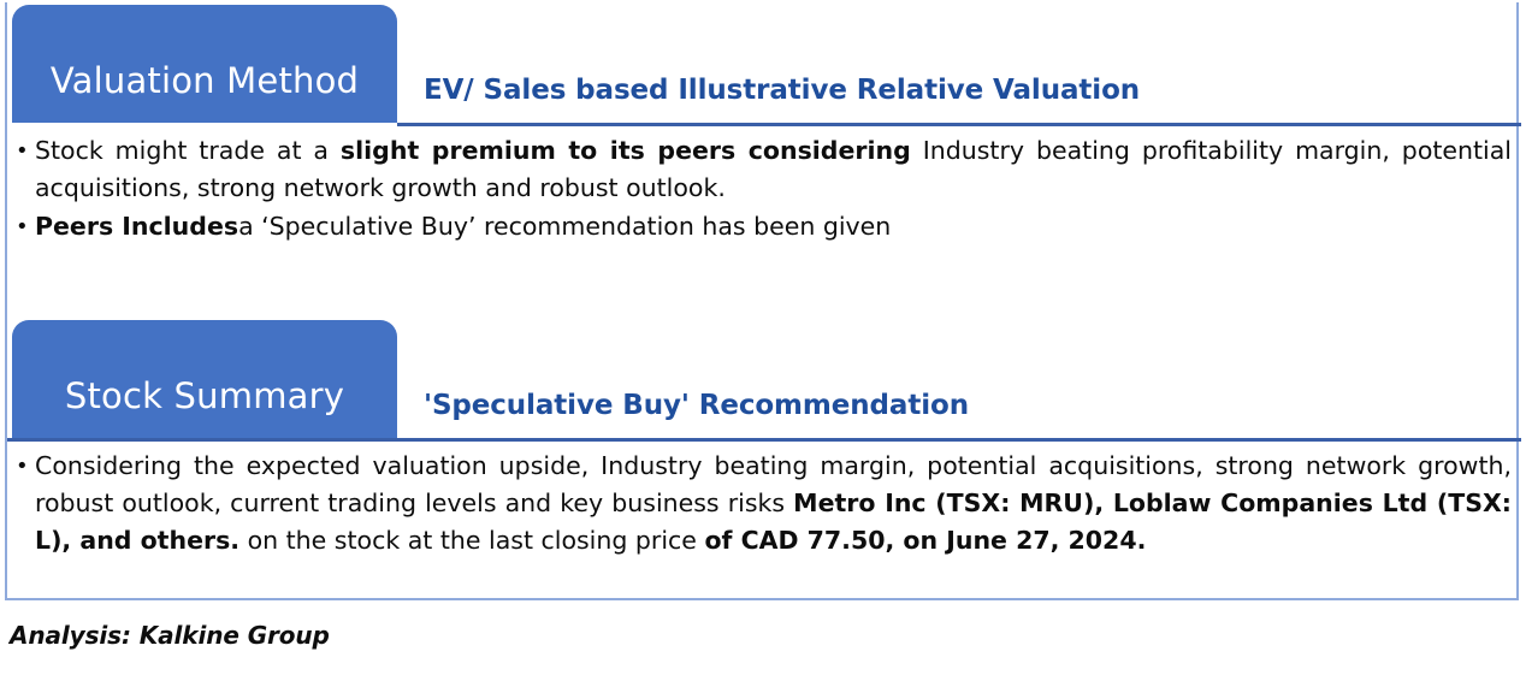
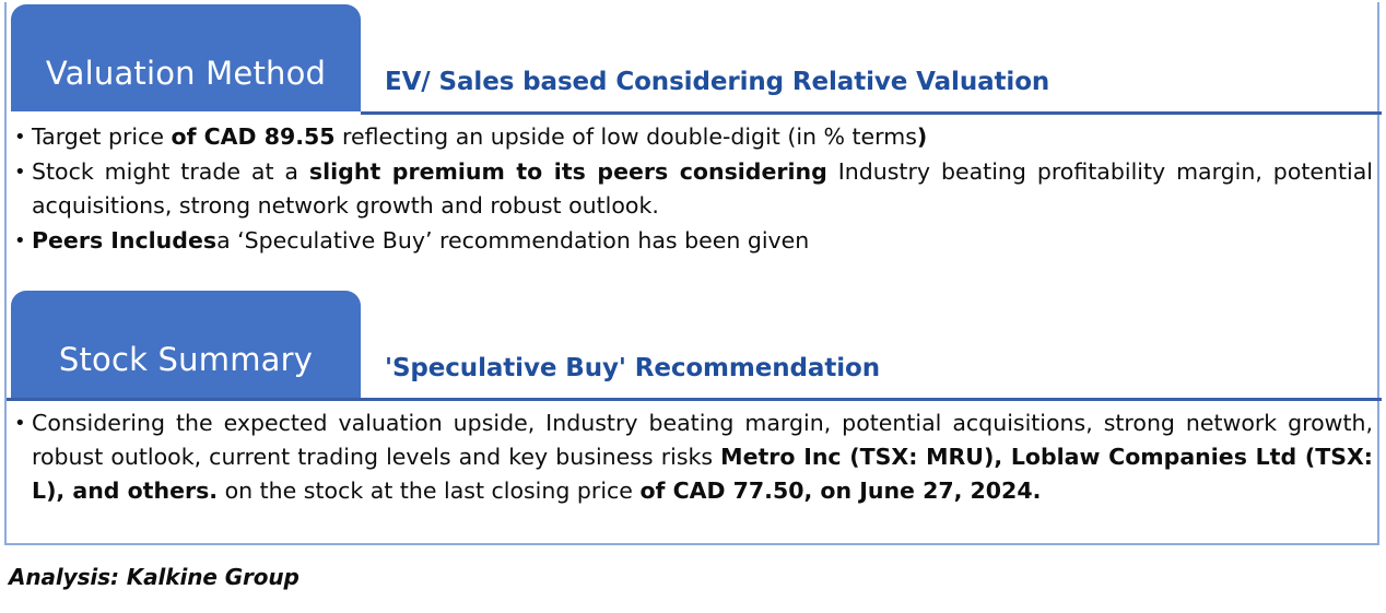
  Valuation Method
- EV/ Sales based Illustrative Relative Valuation
+ EV/ Sales based Considering Relative Valuation
+ Target price of CAD 89.55 reflecting an upside of low double-digit (in % terms)
  Stock might trade at a slight premium to its peers considering Industry beating profitability margin, potential acquisitions, strong network growth and robust outlook.
  Peers Includesa ‘Speculative Buy’ recommendation has been given
  Stock Summary
  'Speculative Buy' Recommendation
  Considering the expected valuation upside, Industry beating margin, potential acquisitions, strong network growth, robust outlook, current trading levels and key business risks Metro Inc (TSX: MRU), Loblaw Companies Ltd (TSX: L), and others. on the stock at the last closing price of CAD 77.50, on June 27, 2024.
  Analysis: Kalkine Group
